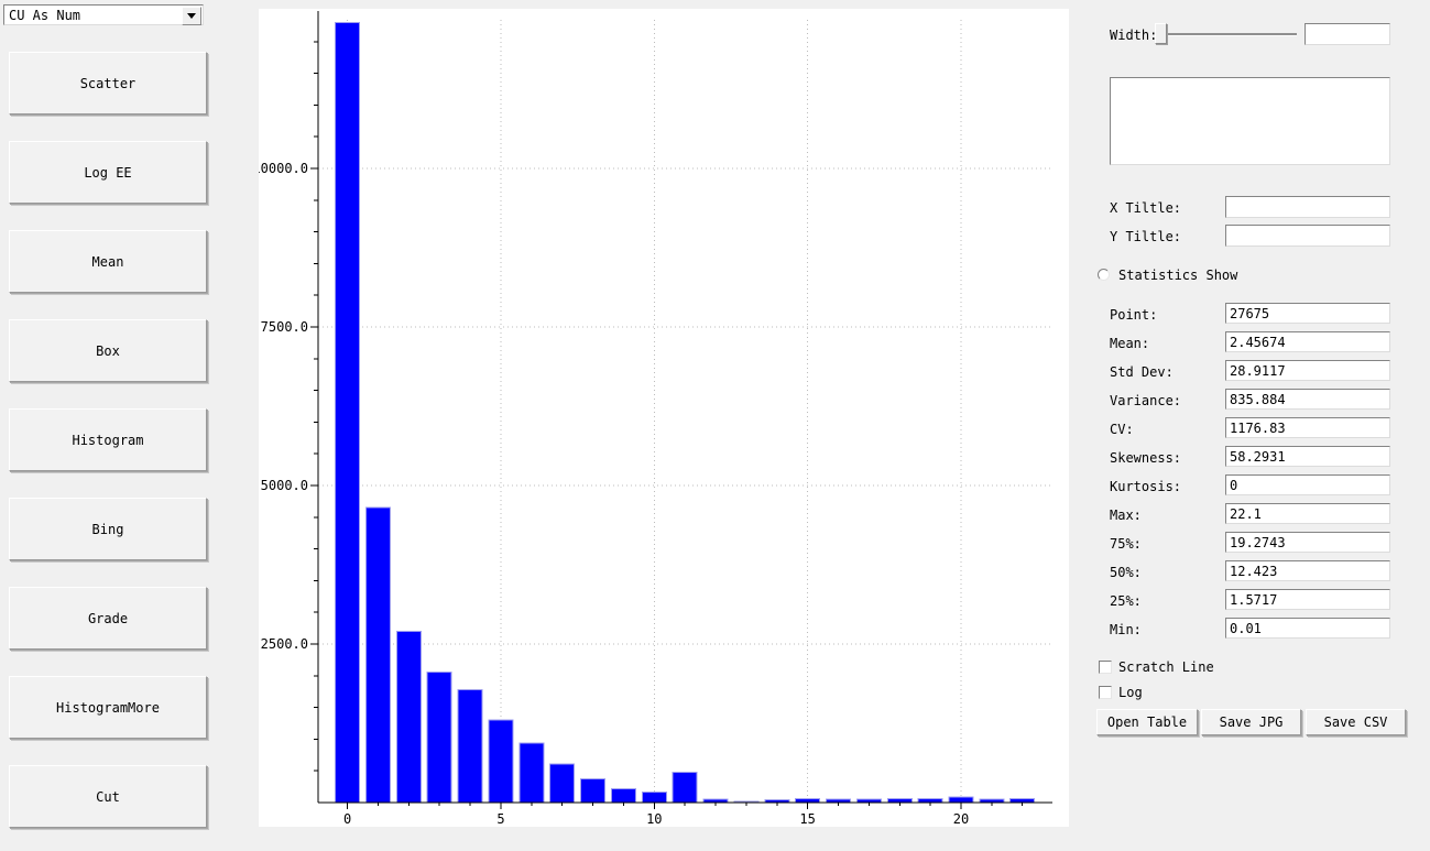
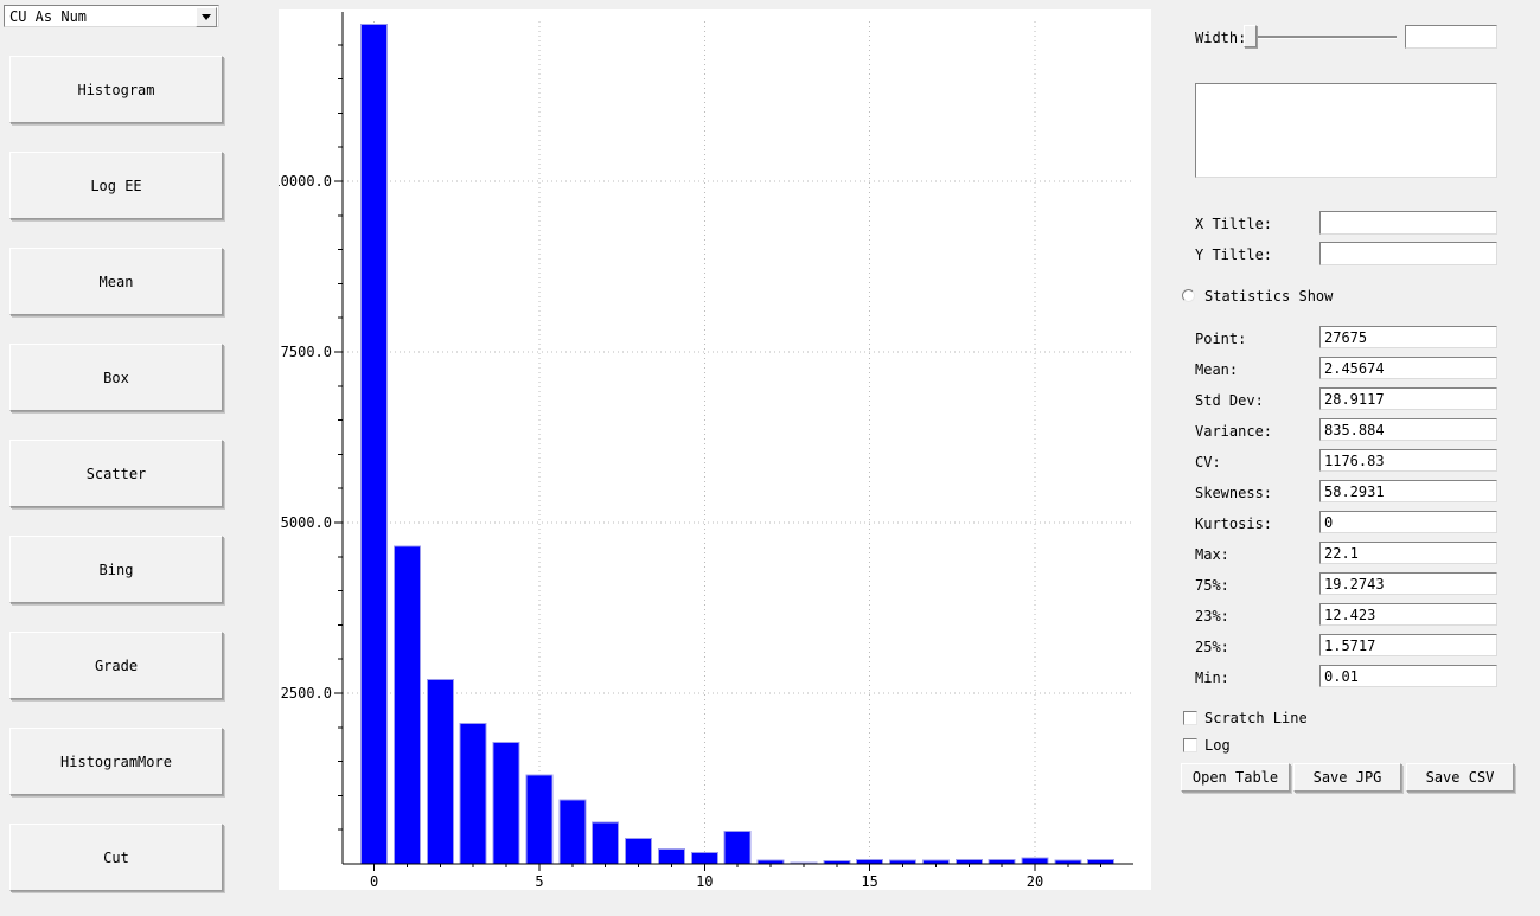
  CU As Num
- Scatter
+ Histogram
  Log EE
  Mean
  Box
- Histogram
+ Scatter
  Bing
  Grade
  HistogramMore
  Cut
  2500.0
  5000.0
  7500.0
  0000.0
  0
  5
  10
  15
  20
  Width:
  X Tiltle:
  Y Tiltle:
  Statistics Show
  Point:
  27675
  Mean:
  2.45674
  Std Dev:
  28.9117
  Variance:
  835.884
  CV:
  1176.83
  Skewness:
  58.2931
  Kurtosis:
  0
  Max:
  22.1
  75%:
  19.2743
- 50%:
+ 23%:
  12.423
  25%:
  1.5717
  Min:
  0.01
  Scratch Line
  Log
  Open Table
  Save JPG
  Save CSV
